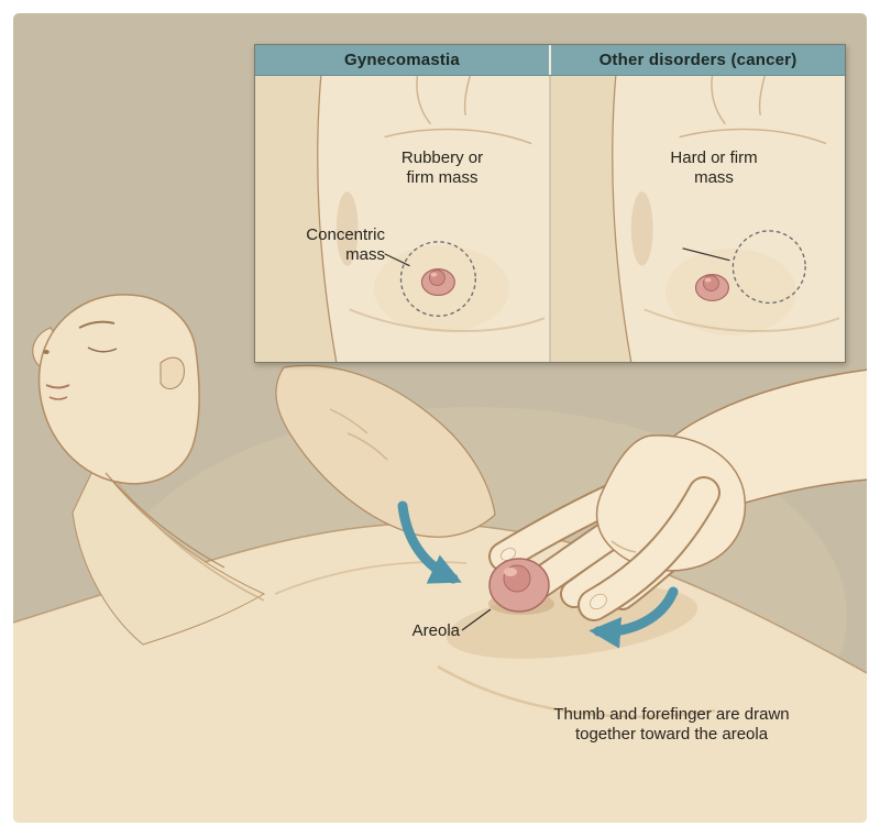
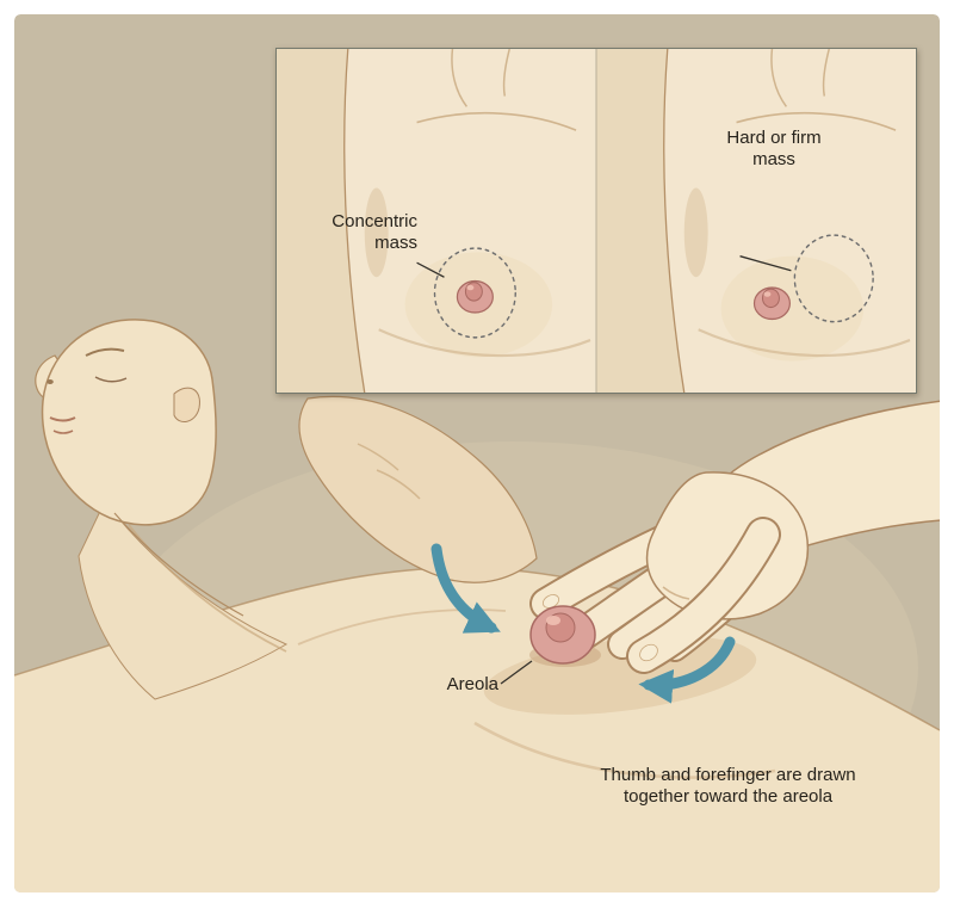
- Gynecomastia
- Other disorders (cancer)
- Rubbery or
- firm mass
  Hard or firm
  mass
  Concentric
  mass
  Areola
  Thumb and forefinger are drawn
  together toward the areola
